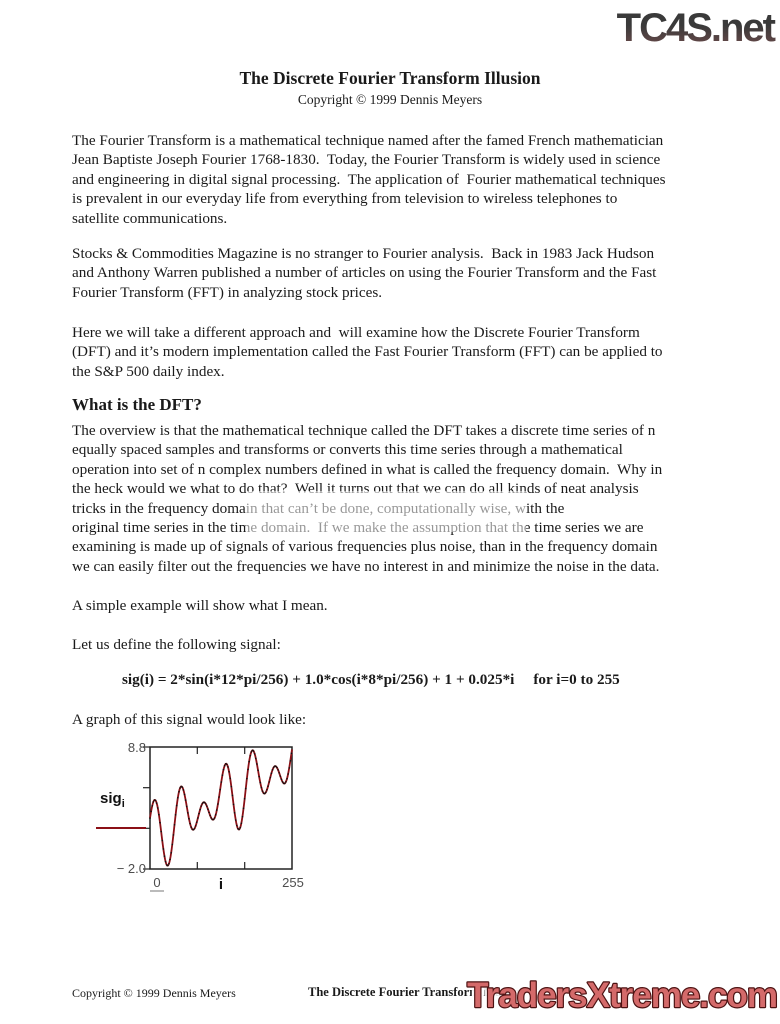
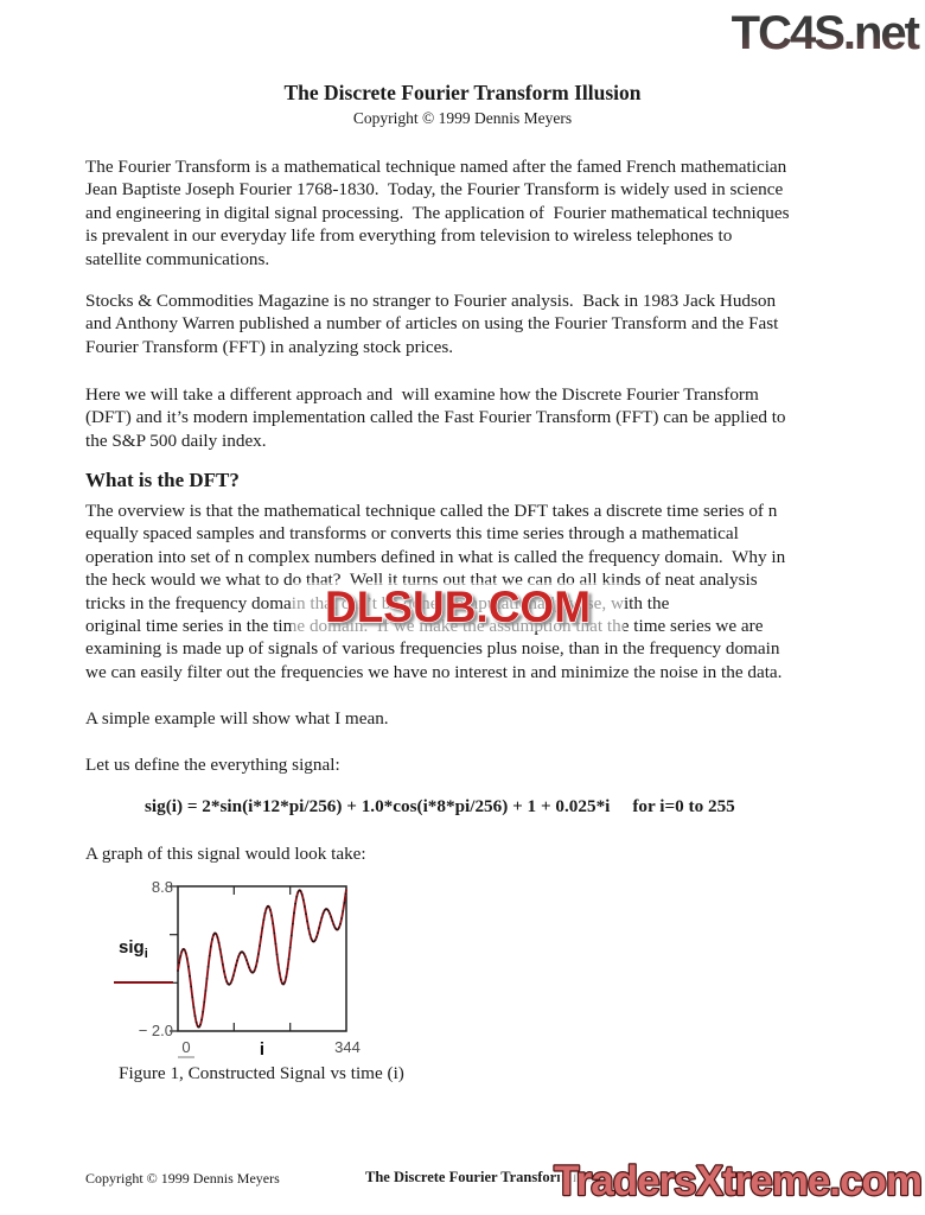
  TC4S.net
  The Discrete Fourier Transform Illusion
  Copyright © 1999 Dennis Meyers
  The Fourier Transform is a mathematical technique named after the famed French mathematician
  Jean Baptiste Joseph Fourier 1768-1830. Today, the Fourier Transform is widely used in science
  and engineering in digital signal processing. The application of Fourier mathematical techniques
  is prevalent in our everyday life from everything from television to wireless telephones to
  satellite communications.
  Stocks & Commodities Magazine is no stranger to Fourier analysis. Back in 1983 Jack Hudson
  and Anthony Warren published a number of articles on using the Fourier Transform and the Fast
  Fourier Transform (FFT) in analyzing stock prices.
  Here we will take a different approach and will examine how the Discrete Fourier Transform
  (DFT) and it’s modern implementation called the Fast Fourier Transform (FFT) can be applied to
  the S&P 500 daily index.
  What is the DFT?
  The overview is that the mathematical technique called the DFT takes a discrete time series of n
  equally spaced samples and transforms or converts this time series through a mathematical
  operation into set of n complex numbers defined in what is called the frequency domain. Why in
  the heck would we what to do that? Well it turns out that we can do all kinds of neat analysis
  tricks in the frequency domain that can’t be done, computationally wise, with the
  original time series in the time domain. If we make the assumption that the time series we are
  examining is made up of signals of various frequencies plus noise, than in the frequency domain
  we can easily filter out the frequencies we have no interest in and minimize the noise in the data.
  A simple example will show what I mean.
- Let us define the following signal:
+ Let us define the everything signal:
  sig(i) = 2*sin(i*12*pi/256) + 1.0*cos(i*8*pi/256) + 1 + 0.025*i for i=0 to 255
- A graph of this signal would look like:
+ A graph of this signal would look take:
  8.8
  − 2.0
  0
  i
- 255
+ 344
  sigi
+ Figure 1, Constructed Signal vs time (i)
+ DLSUB.COM
  Copyright © 1999 Dennis Meyers
  The Discrete Fourier Transform Illusion
  TradersXtreme.com
